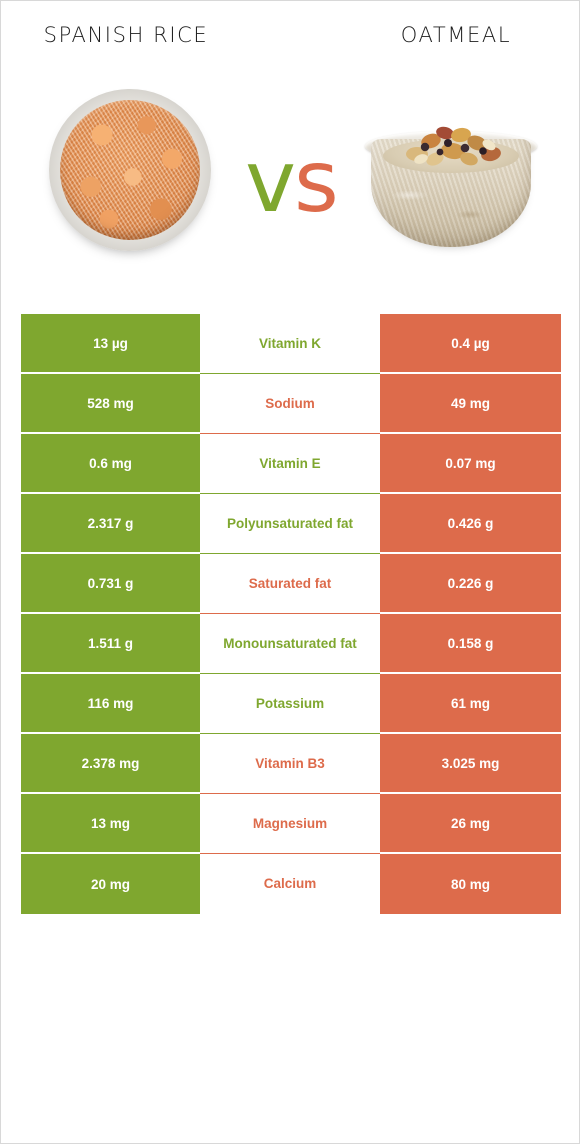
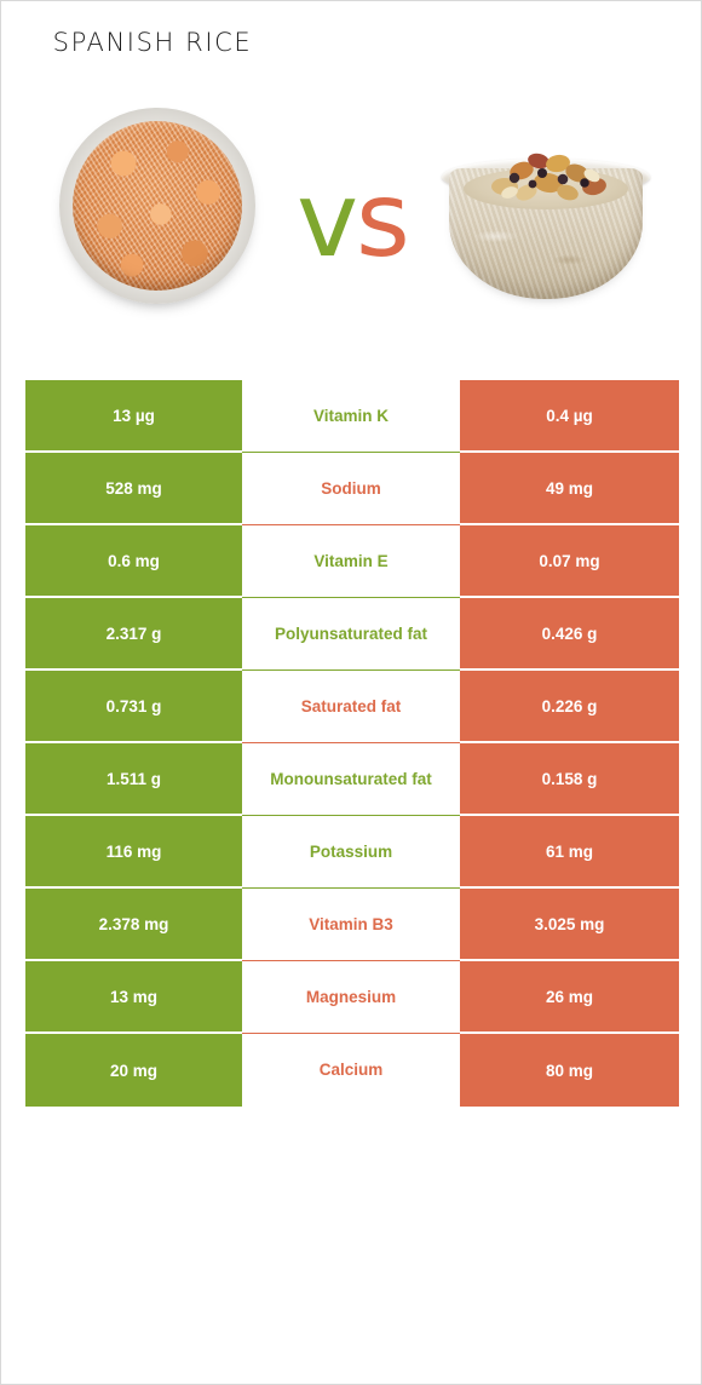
  SPANISH RICE
- OATMEAL
  vs
  13 µg
  Vitamin K
  0.4 µg
  528 mg
  Sodium
  49 mg
  0.6 mg
  Vitamin E
  0.07 mg
  2.317 g
  Polyunsaturated fat
  0.426 g
  0.731 g
  Saturated fat
  0.226 g
  1.511 g
  Monounsaturated fat
  0.158 g
  116 mg
  Potassium
  61 mg
  2.378 mg
  Vitamin B3
  3.025 mg
  13 mg
  Magnesium
  26 mg
  20 mg
  Calcium
  80 mg
